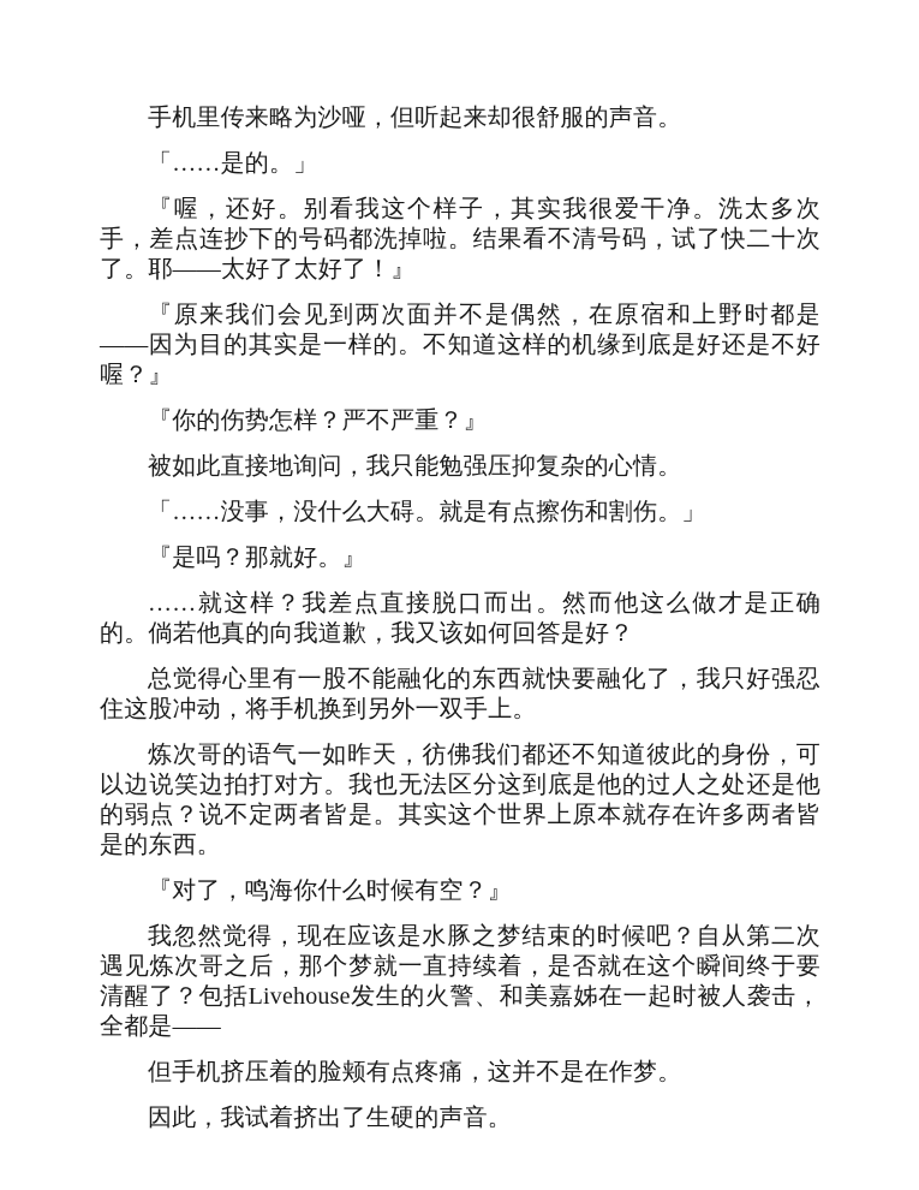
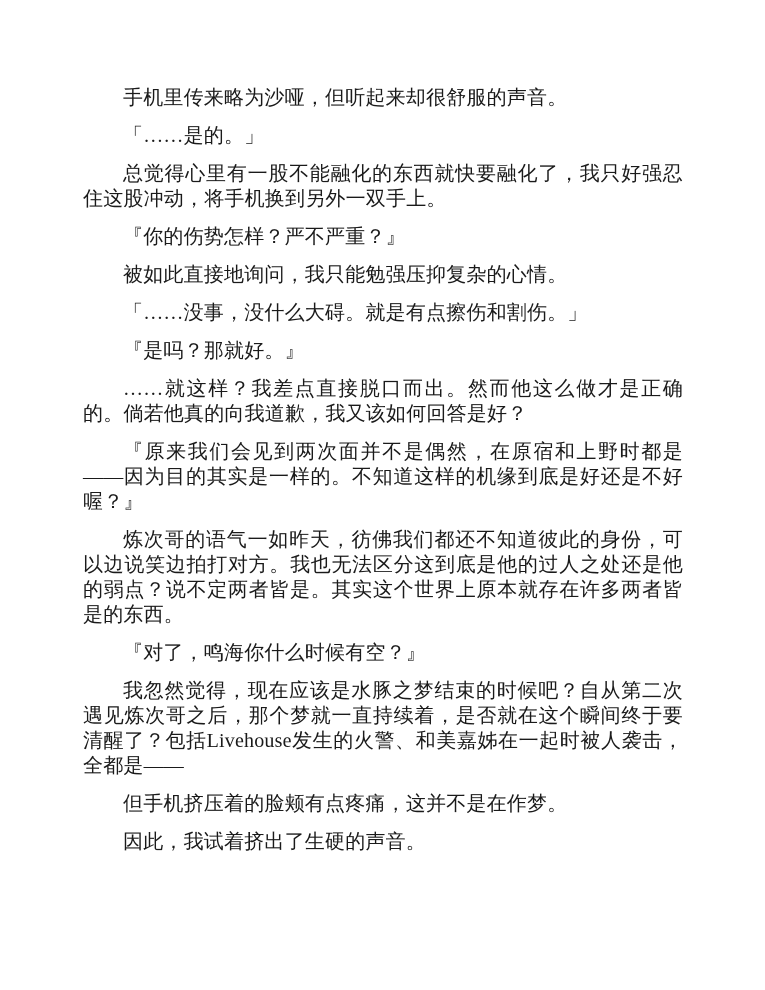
  手机里传来略为沙哑，但听起来却很舒服的声音。
  「……是的。」
- 『喔，还好。别看我这个样子，其实我很爱干净。洗太多次手，差点连抄下的号码都洗掉啦。结果看不清号码，试了快二十次了。耶——太好了太好了！』
- 『原来我们会见到两次面并不是偶然，在原宿和上野时都是——因为目的其实是一样的。不知道这样的机缘到底是好还是不好喔？』
+ 总觉得心里有一股不能融化的东西就快要融化了，我只好强忍住这股冲动，将手机换到另外一双手上。
  『你的伤势怎样？严不严重？』
  被如此直接地询问，我只能勉强压抑复杂的心情。
  「……没事，没什么大碍。就是有点擦伤和割伤。」
  『是吗？那就好。』
  ……就这样？我差点直接脱口而出。然而他这么做才是正确的。倘若他真的向我道歉，我又该如何回答是好？
- 总觉得心里有一股不能融化的东西就快要融化了，我只好强忍住这股冲动，将手机换到另外一双手上。
+ 『原来我们会见到两次面并不是偶然，在原宿和上野时都是——因为目的其实是一样的。不知道这样的机缘到底是好还是不好喔？』
  炼次哥的语气一如昨天，彷佛我们都还不知道彼此的身份，可以边说笑边拍打对方。我也无法区分这到底是他的过人之处还是他的弱点？说不定两者皆是。其实这个世界上原本就存在许多两者皆是的东西。
  『对了，鸣海你什么时候有空？』
  我忽然觉得，现在应该是水豚之梦结束的时候吧？自从第二次遇见炼次哥之后，那个梦就一直持续着，是否就在这个瞬间终于要清醒了？包括Livehouse发生的火警、和美嘉姊在一起时被人袭击，全都是——
  但手机挤压着的脸颊有点疼痛，这并不是在作梦。
  因此，我试着挤出了生硬的声音。
